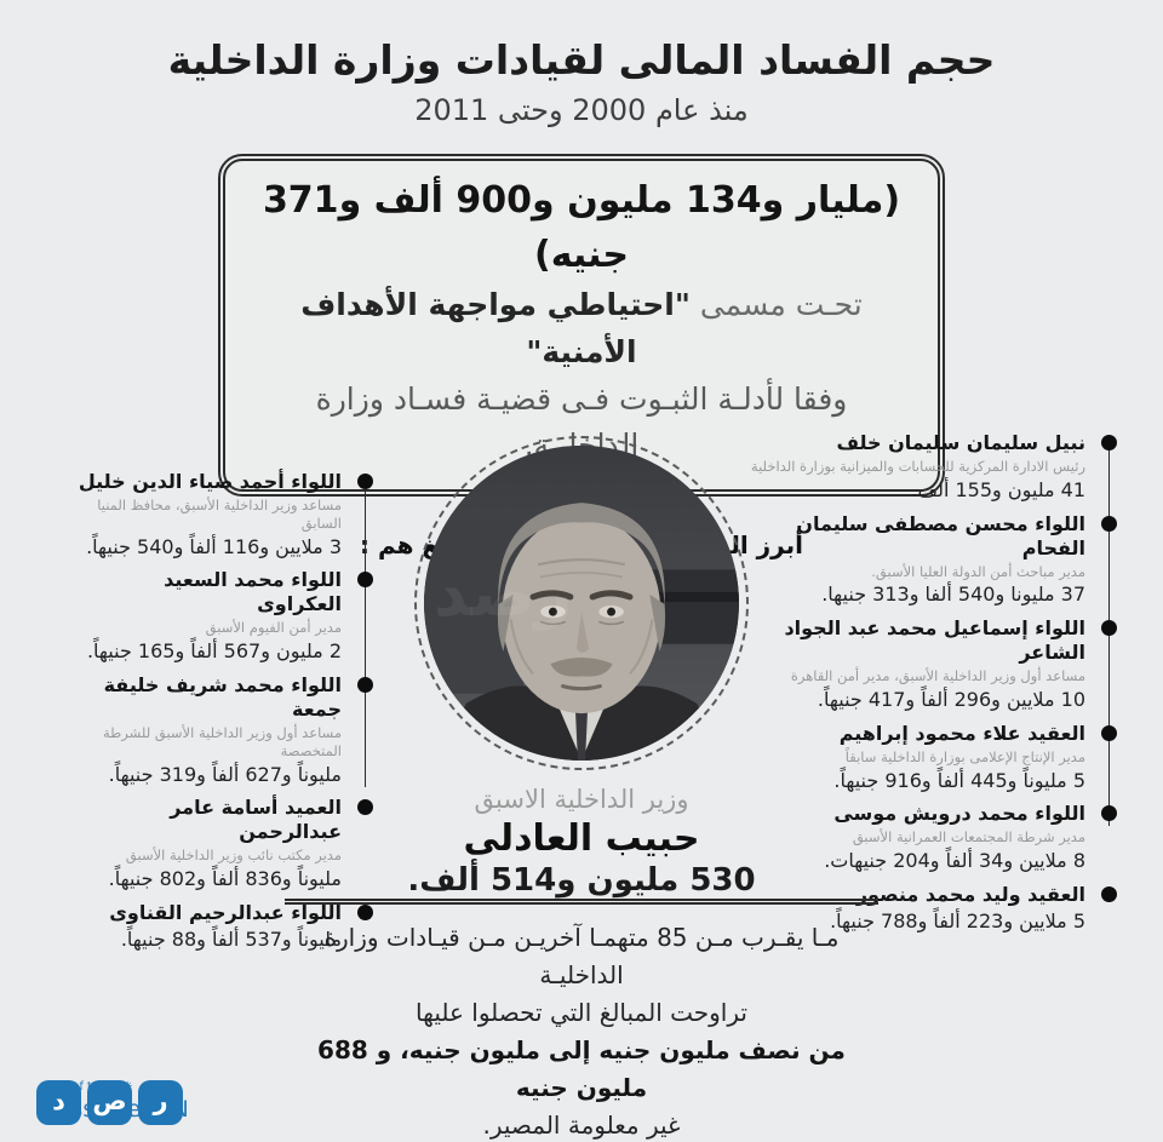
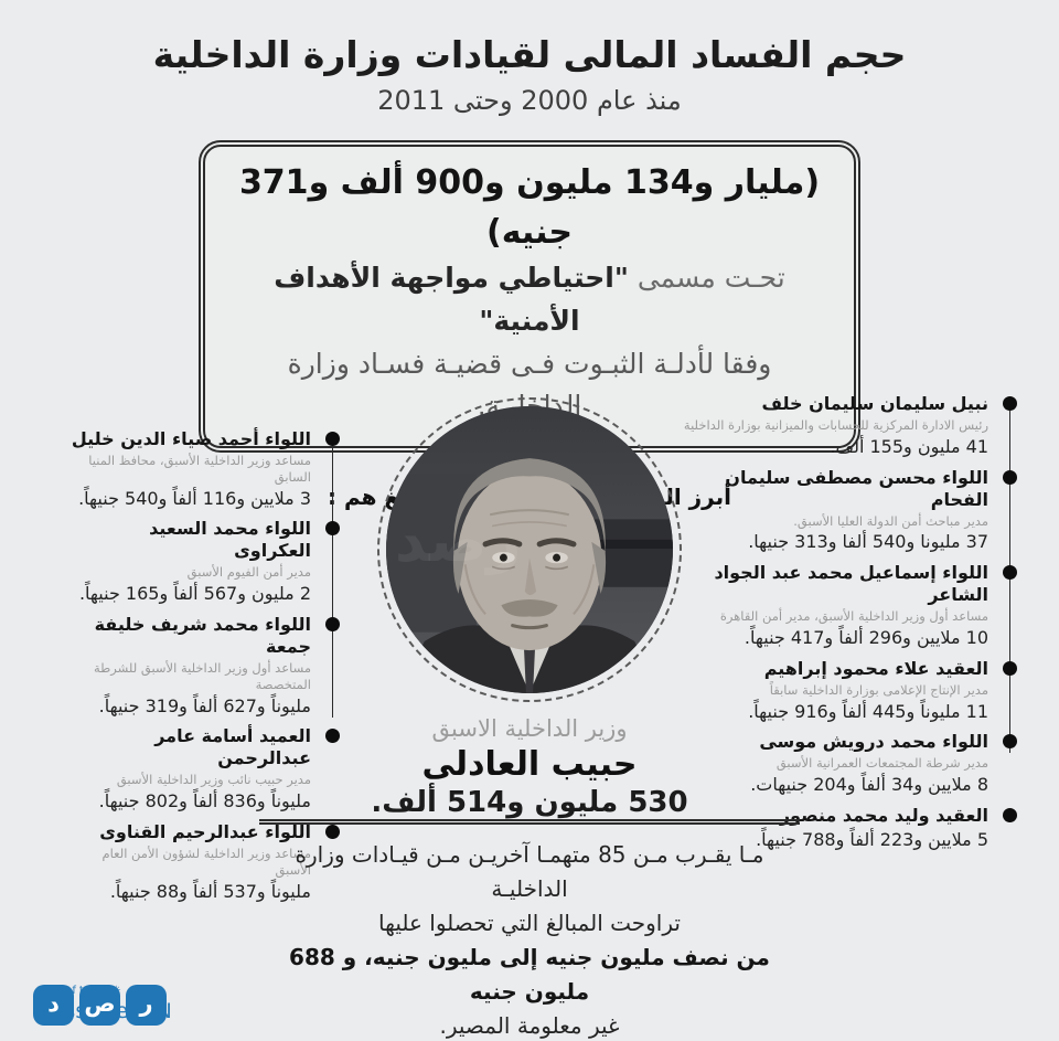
  حجم الفساد المالى لقيادات وزارة الداخلية
  منذ عام 2000 وحتى 2011
  (مليار و134 مليون و900 ألف و371 جنيه)
  تحـت مسمى "احتياطي مواجهة الأهداف الأمنية"
  وفقا لأدلـة الثبـوت فـى قضيـة فسـاد وزارة الداـة.
  وزير الداخلية الاسبق
  حبيب العادلى
  530 مليون و514 ألف.
  اللواء أحمد ضياء الدين خليل
  مساعد وزير الداخلية الأسبق، محافظ المنيا السابق
  3 ملايين و116 ألفاً و540 جنيهاً.
  اللواء محمد السعيد العكراوى
  مدير أمن الفيوم الأسبق
  2 مليون و567 ألفاً و165 جنيهاً.
  اللواء محمد شريف خليفة جمعة
  مساعد أول وزير الداخلية الأسبق للشرطة المتخصصة
  مليوناً و627 ألفاً و319 جنيهاً.
  العميد أسامة عامر عبدالرحمن
- مدير مكتب نائب وزير الداخلية الأسبق
+ مدير حبيب نائب وزير الداخلية الأسبق
  مليوناً و836 ألفاً و802 جنيهاً.
  اللواء عبدالرحيم القناوى
+ مساعد وزير الداخلية لشؤون الأمن العام الأسبق
  مليوناً و537 ألفاً و88 جنيهاً.
  نبيل سليمان سليمان خلف
  رئيس الادارة المركزية للحسابات والميزانية بوزارة الداخلية
  41 مليون و155 ألف.
  اللواء محسن مصطفى سليمان الفحام
  مدير مباحث أمن الدولة العليا الأسبق.
  37 مليونا و540 ألفا و313 جنيها.
  اللواء إسماعيل محمد عبد الجواد الشاعر
  مساعد أول وزير الداخلية الأسبق، مدير أمن القاهرة
  10 ملايين و296 ألفاً و417 جنيهاً.
  العقيد علاء محمود إبراهيم
  مدير الإنتاج الإعلامى بوزارة الداخلية سابقاً
- 5 مليوناً و445 ألفاً و916 جنيهاً.
+ 11 مليوناً و445 ألفاً و916 جنيهاً.
  اللواء محمد درويش موسى
  مدير شرطة المجتمعات العمرانية الأسبق
  8 ملايين و34 ألفاً و204 جنيهات.
  العقيد وليد محمد منصور
  5 ملايين و223 ألفاً و788 جنيهاً.
  مـا يقـرب مـن 85 متهمـا آخريـن مـن قيـادات وزارة الداخليـة
  تراوحت المبالغ التي تحصلوا عليها
  من نصف مليون جنيه إلى مليون جنيه، و 688 مليون جنيه
  غير معلومة المصير.
  ر
  ص
  د
